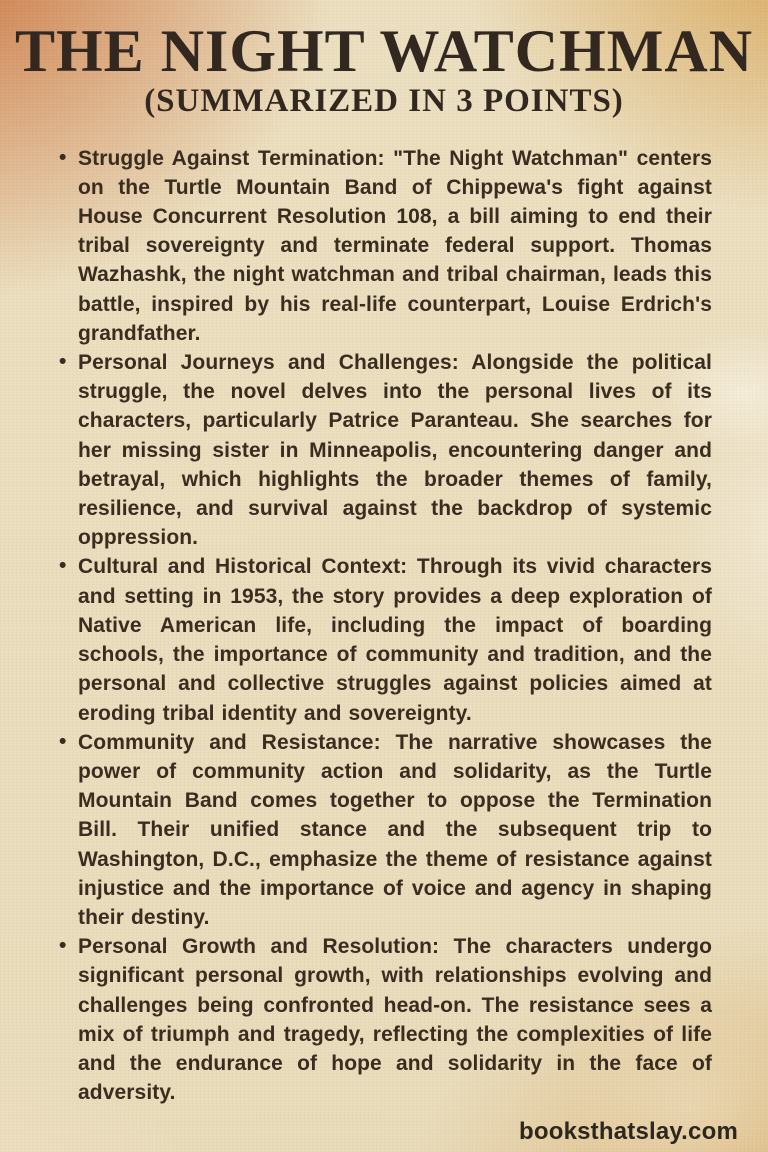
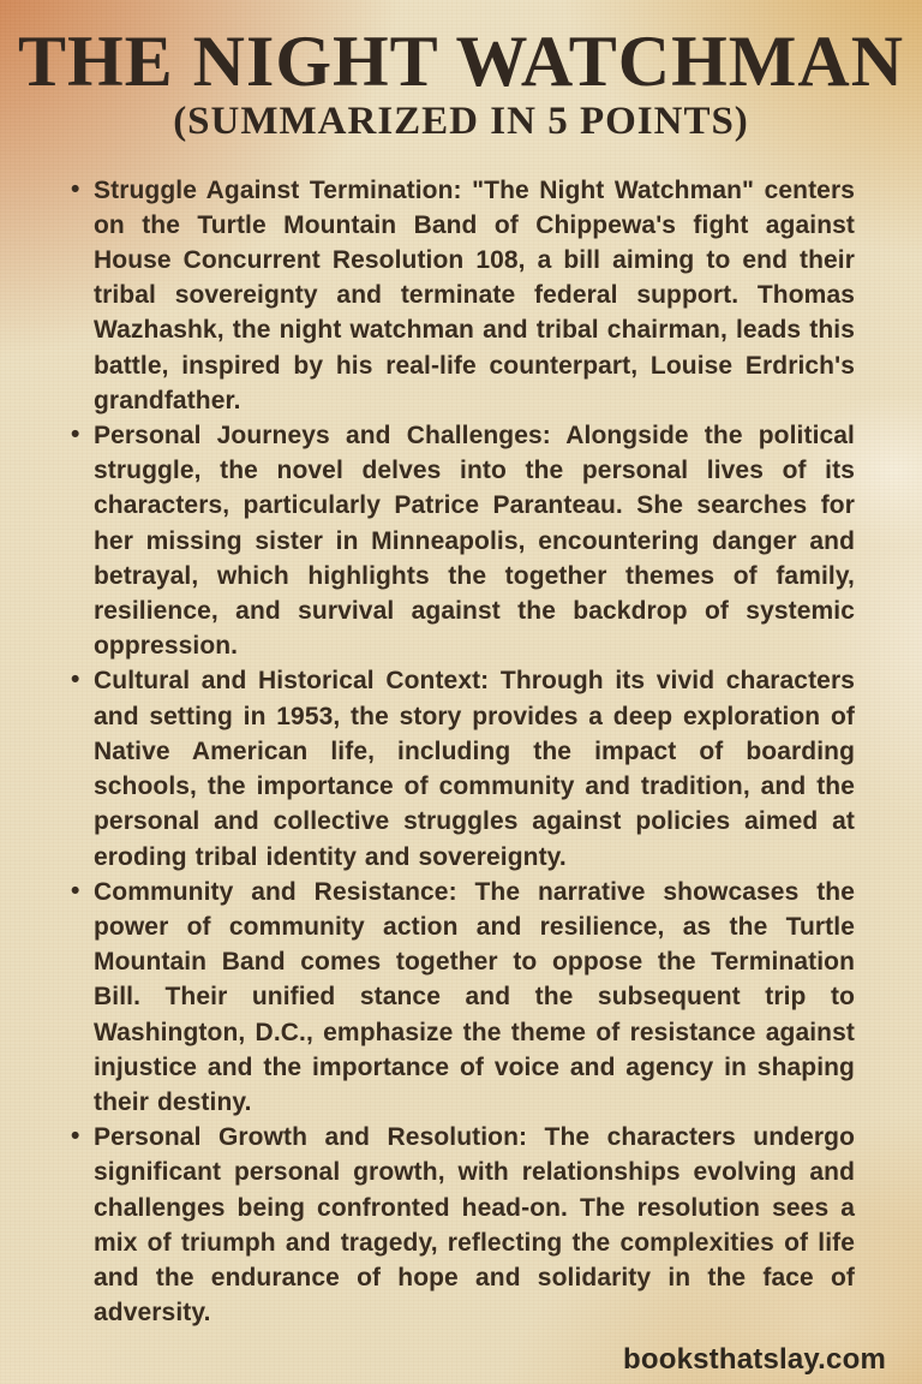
  THE NIGHT WATCHMAN
- (SUMMARIZED IN 3 POINTS)
+ (SUMMARIZED IN 5 POINTS)
  •
  Struggle Against Termination: "The Night Watchman" centers on the Turtle Mountain Band of Chippewa's fight against House Concurrent Resolution 108, a bill aiming to end their tribal sovereignty and terminate federal support. Thomas Wazhashk, the night watchman and tribal chairman, leads this battle, inspired by his real-life counterpart, Louise Erdrich's grandfather.
  •
- Personal Journeys and Challenges: Alongside the political struggle, the novel delves into the personal lives of its characters, particularly Patrice Paranteau. She searches for her missing sister in Minneapolis, encountering danger and betrayal, which highlights the broader themes of family, resilience, and survival against the backdrop of systemic oppression.
+ Personal Journeys and Challenges: Alongside the political struggle, the novel delves into the personal lives of its characters, particularly Patrice Paranteau. She searches for her missing sister in Minneapolis, encountering danger and betrayal, which highlights the together themes of family, resilience, and survival against the backdrop of systemic oppression.
  •
  Cultural and Historical Context: Through its vivid characters and setting in 1953, the story provides a deep exploration of Native American life, including the impact of boarding schools, the importance of community and tradition, and the personal and collective struggles against policies aimed at eroding tribal identity and sovereignty.
  •
- Community and Resistance: The narrative showcases the power of community action and solidarity, as the Turtle Mountain Band comes together to oppose the Termination Bill. Their unified stance and the subsequent trip to Washington, D.C., emphasize the theme of resistance against injustice and the importance of voice and agency in shaping their destiny.
+ Community and Resistance: The narrative showcases the power of community action and resilience, as the Turtle Mountain Band comes together to oppose the Termination Bill. Their unified stance and the subsequent trip to Washington, D.C., emphasize the theme of resistance against injustice and the importance of voice and agency in shaping their destiny.
  •
- Personal Growth and Resolution: The characters undergo significant personal growth, with relationships evolving and challenges being confronted head-on. The resistance sees a mix of triumph and tragedy, reflecting the complexities of life and the endurance of hope and solidarity in the face of adversity.
+ Personal Growth and Resolution: The characters undergo significant personal growth, with relationships evolving and challenges being confronted head-on. The resolution sees a mix of triumph and tragedy, reflecting the complexities of life and the endurance of hope and solidarity in the face of adversity.
  booksthatslay.com
